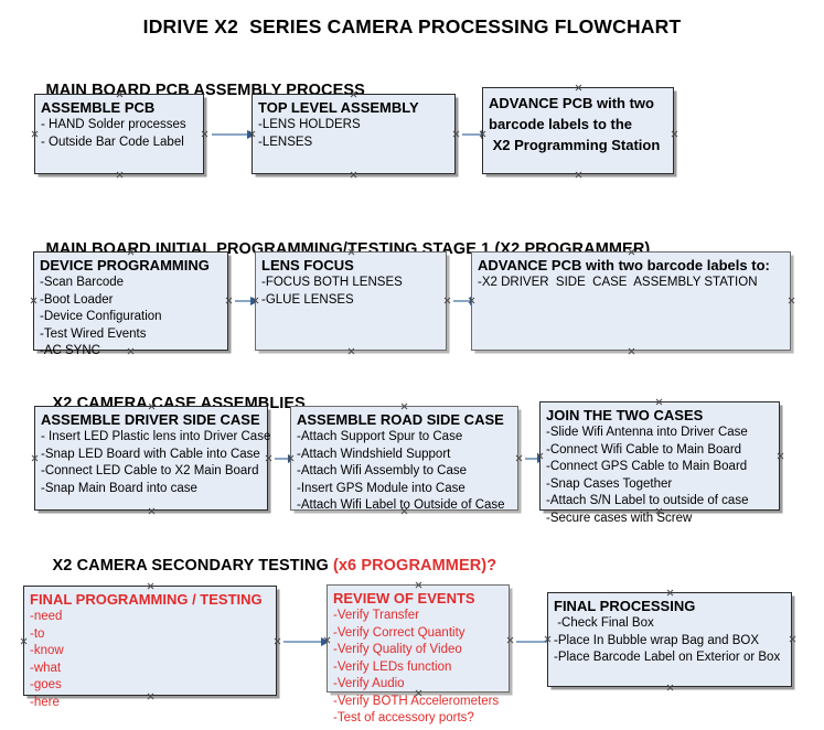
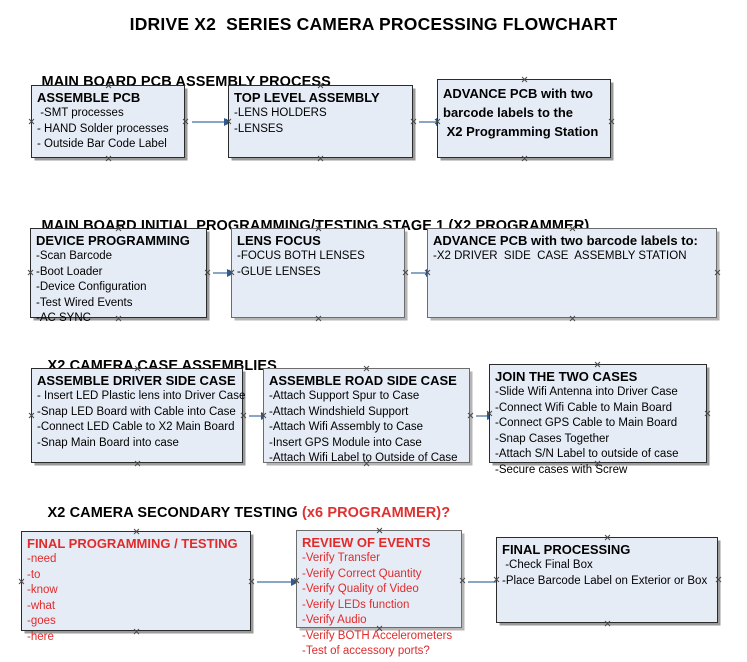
  IDRIVE X2 SERIES CAMERA PROCESSING FLOWCHART
  MAIN BORD PCB ASSEMBLY PROCES
  ASSEMBLE PCB
+ -SMT processes
  - HAND Solder processes
  - Outside Bar Code Label
  TOP LEVEL ASSEMBLY
  -LENS HOLDERS
  -LENSES
  ADVANCE PCB with two
  barcode labels to the
  X2 Programming Station
  MAIN BOAD INITIAL PROGRAMMING/ESTING STAGE 1 (X2 PROGRAMMR)
  DEVICE PROGRAMMING
  -Scan Barcode
  -Boot Loader
  -Device Configuration
  -Test Wired Events
  -AC SYNC
  LENS FOCUS
  -FOCUS BOTH LENSES
  -GLUE LENSES
  ADVANCE PCB with two barcode labels to:
  -X2 DRIVER SIDE CASE ASSEMBLY STATION
  X2 CAMERA CASE ASSEMBLIES
  ASSEMBLE DRIVER SIDE CASE
  - Insert LED Plastic lens into Driver Case
  -Snap LED Board with Cable into Case
  -Connect LED Cable to X2 Main Board
  -Snap Main Board into case
  ASSEMBLE ROAD SIDE CASE
  -Attach Support Spur to Case
  -Attach Windshield Support
  -Attach Wifi Assembly to Case
  -Insert GPS Module into Case
  -Attach Wifi Label to Outside of Case
  JOIN THE TWO CASES
  -Slide Wifi Antenna into Driver Case
  -Connect Wifi Cable to Main Board
  -Connect GPS Cable to Main Board
  -Snap Cases Together
  -Attach S/N Label to outside of case
  -Secure cases with Screw
  X2 CAMERA SECONDARY TESTING (x6 PROGRAMMER)?
  FINAL PROGRAMMING / TESTING
  -need
  -to
  -know
  -what
  -goes
  -here
  REVIEW OF EVENTS
  -Verify Transfer
  -Verify Correct Quantity
  -Verify Quality of Video
  -Verify LEDs function
  -Verify Audio
  -Verify BOTH Accelerometers
  -Test of accessory ports?
  FINAL PROCESSING
  -Check Final Box
- -Place In Bubble wrap Bag and BOX
  -Place Barcode Label on Exterior or Box
